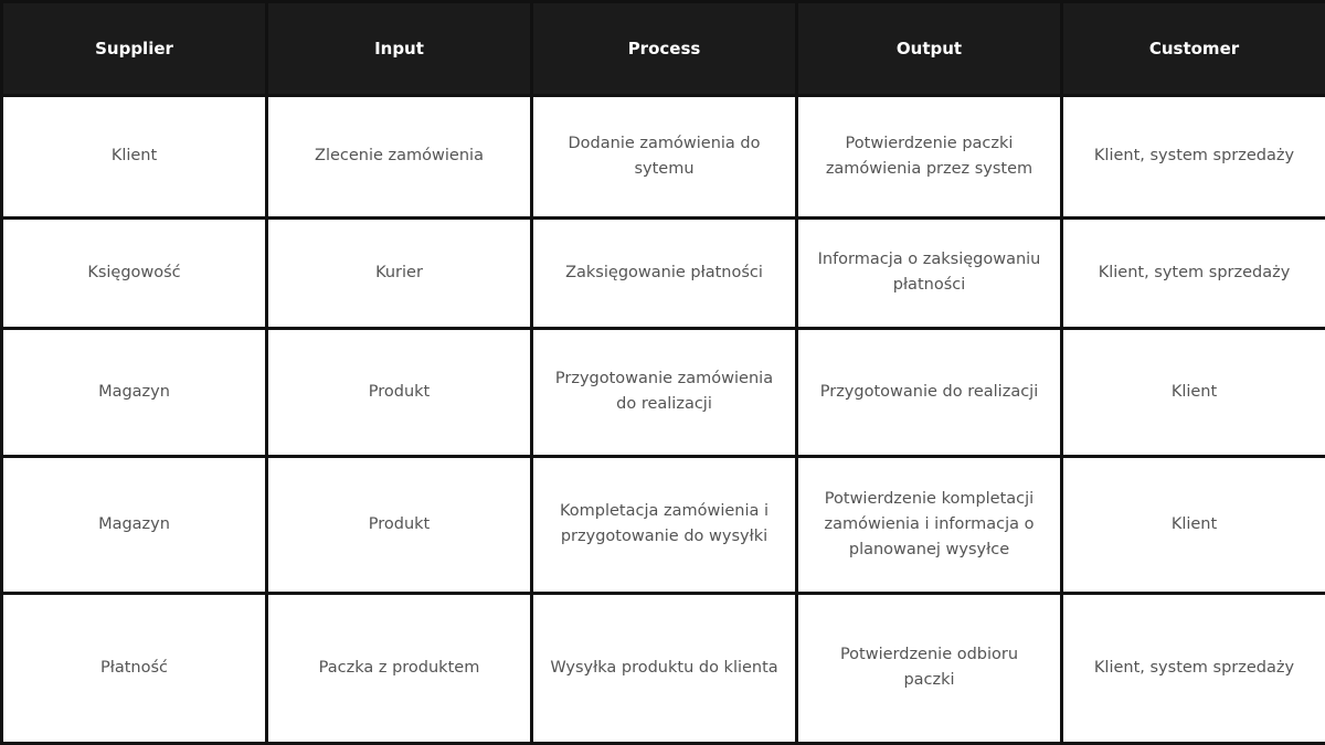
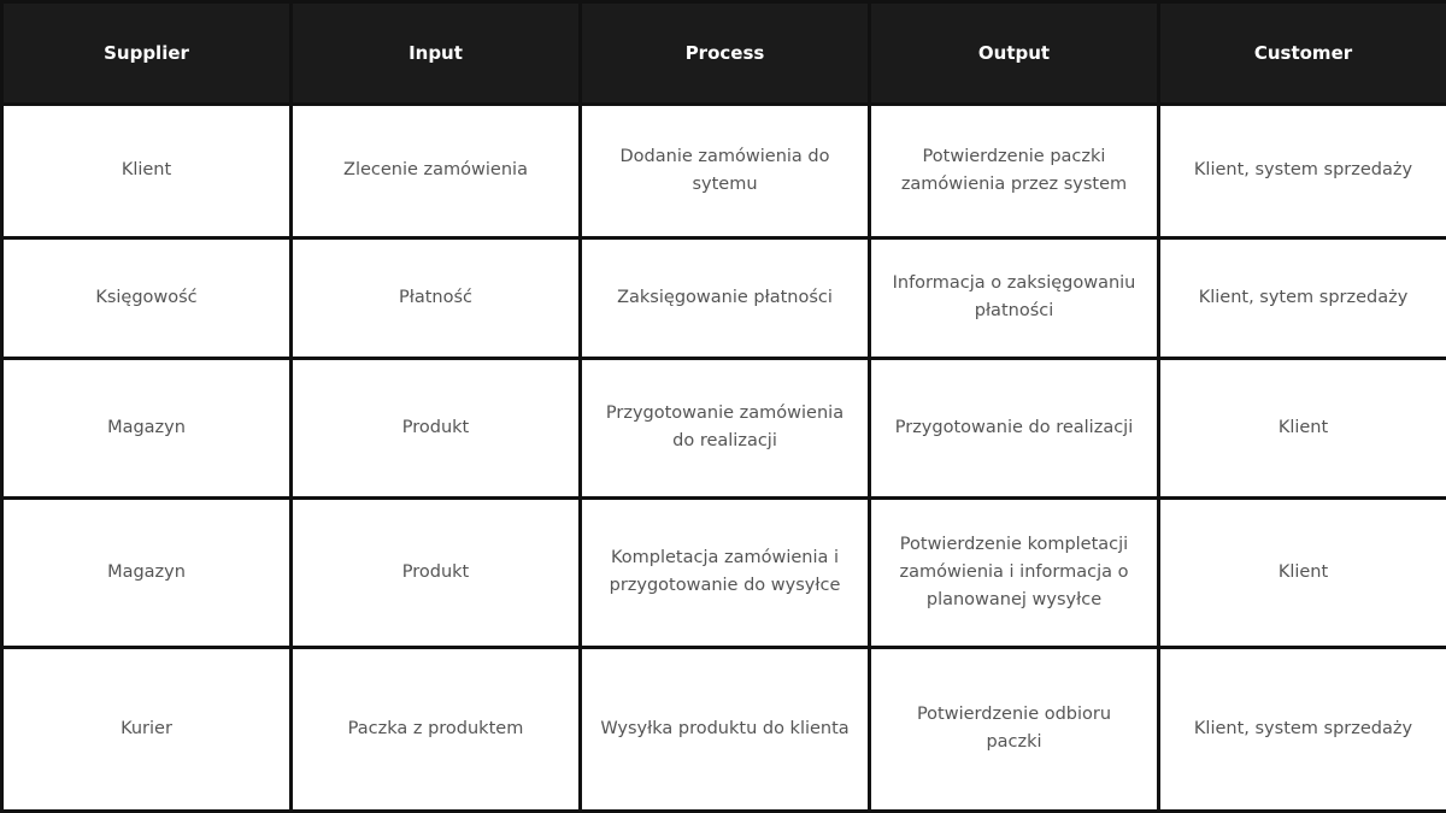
  Supplier	Input	Process	Output	Customer
  Klient	Zlecenie zamówienia	Dodanie zamówienia do sytemu	Potwierdzenie paczki zamówienia przez system	Klient, system sprzedaży
- Księgowość	Kurier	Zaksięgowanie płatności	Informacja o zaksięgowaniu płatności	Klient, sytem sprzedaży
+ Księgowość	Płatność	Zaksięgowanie płatności	Informacja o zaksięgowaniu płatności	Klient, sytem sprzedaży
  Magazyn	Produkt	Przygotowanie zamówienia do realizacji	Przygotowanie do realizacji	Klient
- Magazyn	Produkt	Kompletacja zamówienia i przygotowanie do wysyłki	Potwierdzenie kompletacji zamówienia i informacja o planowanej wysyłce	Klient
+ Magazyn	Produkt	Kompletacja zamówienia i przygotowanie do wysyłce	Potwierdzenie kompletacji zamówienia i informacja o planowanej wysyłce	Klient
- Płatność	Paczka z produktem	Wysyłka produktu do klienta	Potwierdzenie odbioru paczki	Klient, system sprzedaży
+ Kurier	Paczka z produktem	Wysyłka produktu do klienta	Potwierdzenie odbioru paczki	Klient, system sprzedaży
